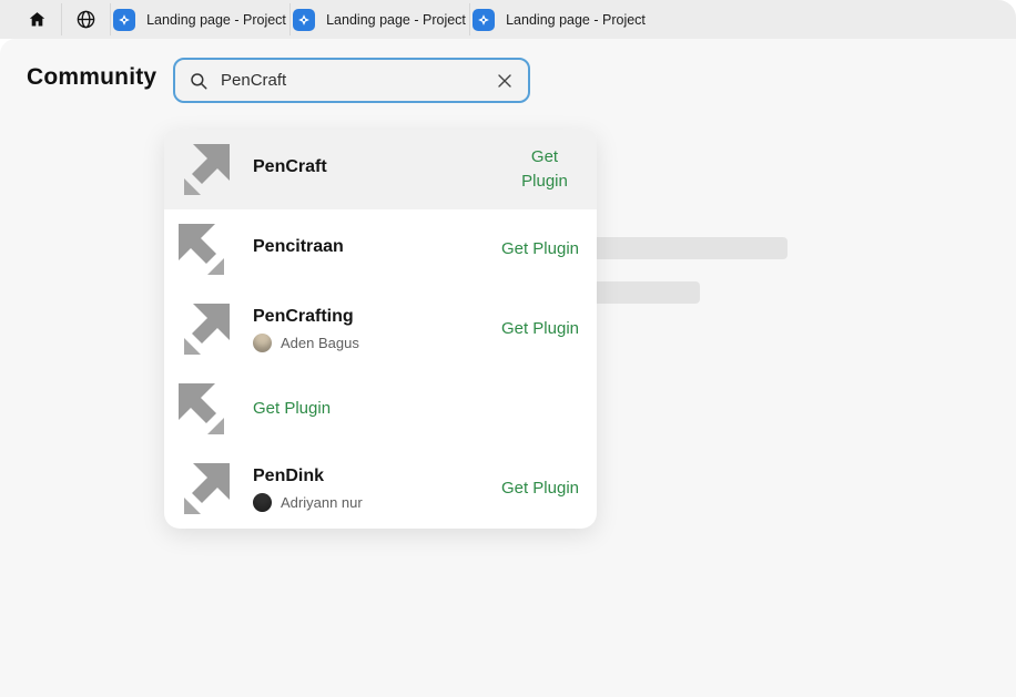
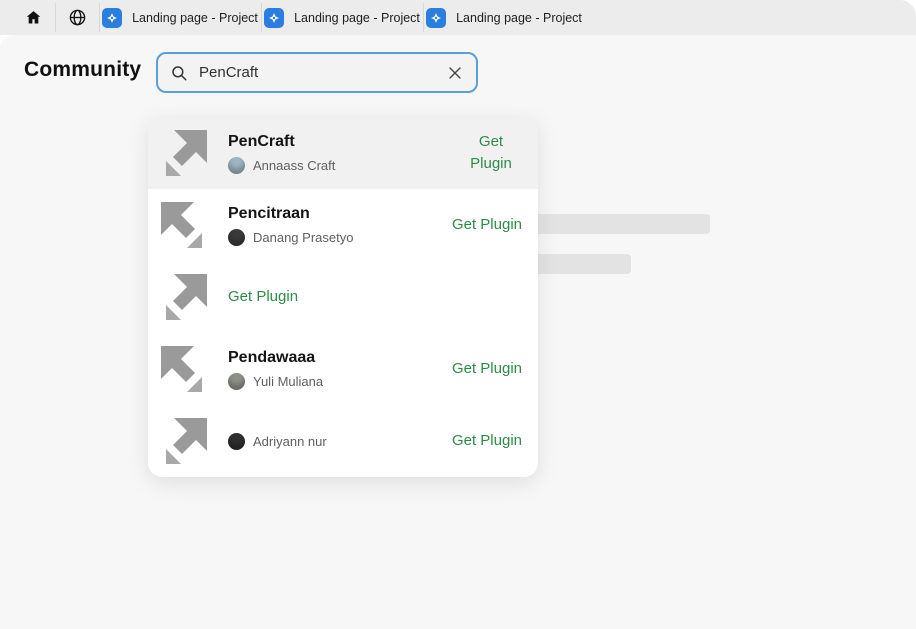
  Landing page - Project
  Landing page - Project
  Landing page - Project
  Community
  PenCraft
  PenCraft
+ Annaass Craft
  Get Plugin
  Pencitraan
+ Danang Prasetyo
  Get Plugin
- PenCrafting
- Aden Bagus
  Get Plugin
+ Pendawaaa
+ Yuli Muliana
  Get Plugin
- PenDink
  Adriyann nur
  Get Plugin
